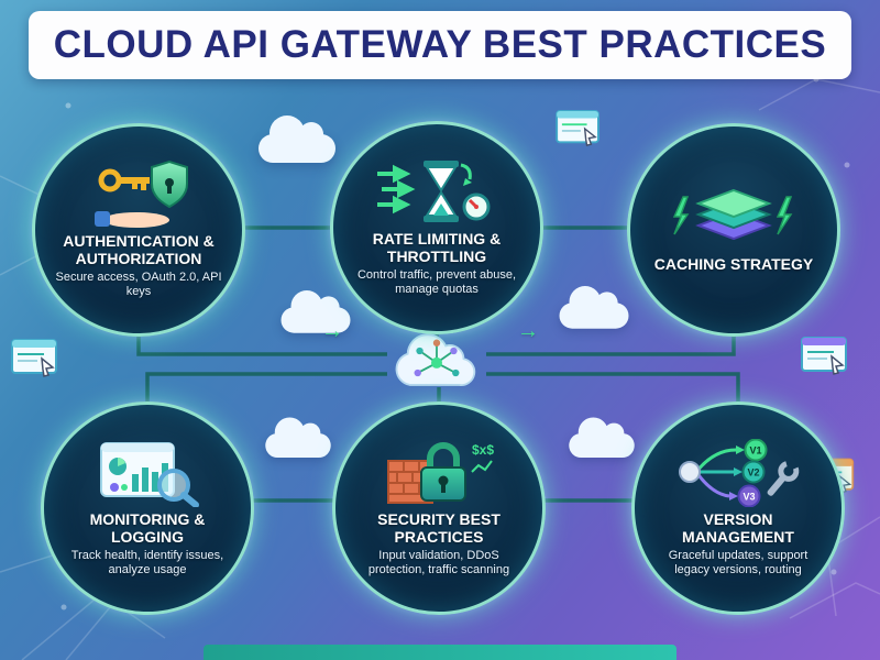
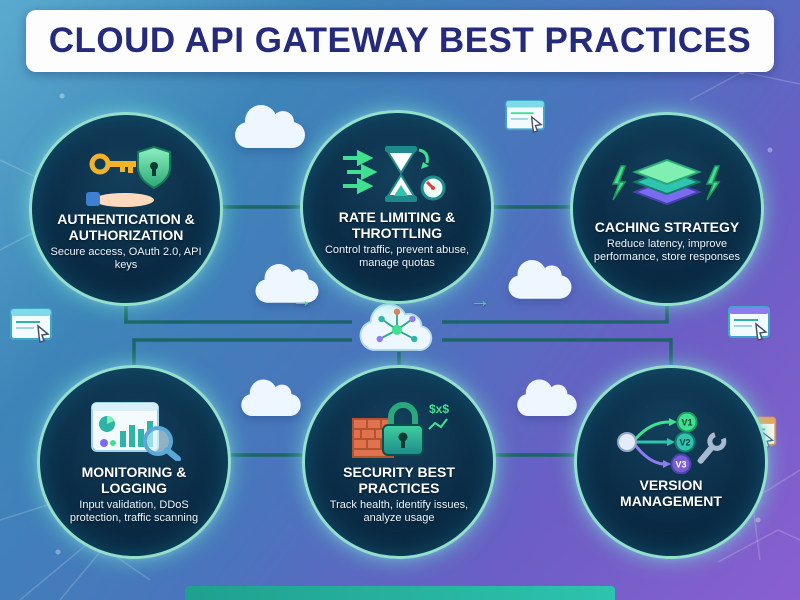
  CLOUD API GATEWAY BEST PRACTICES
  AUTHENTICATION & AUTHORIZATION
  Secure access, OAuth 2.0, API keys
  RATE LIMITING & THROTTLING
  Control traffic, prevent abuse, manage quotas
  CACHING STRATEGY
+ Reduce latency, improve performance, store responses
  MONITORING & LOGGING
- Track health, identify issues, analyze usage
+ Input validation, DDoS protection, traffic scanning
  $x$
  SECURITY BEST PRACTICES
- Input validation, DDoS protection, traffic scanning
+ Track health, identify issues, analyze usage
  V1
  V2
  V3
  VERSION MANAGEMENT
- Graceful updates, support legacy versions, routing
